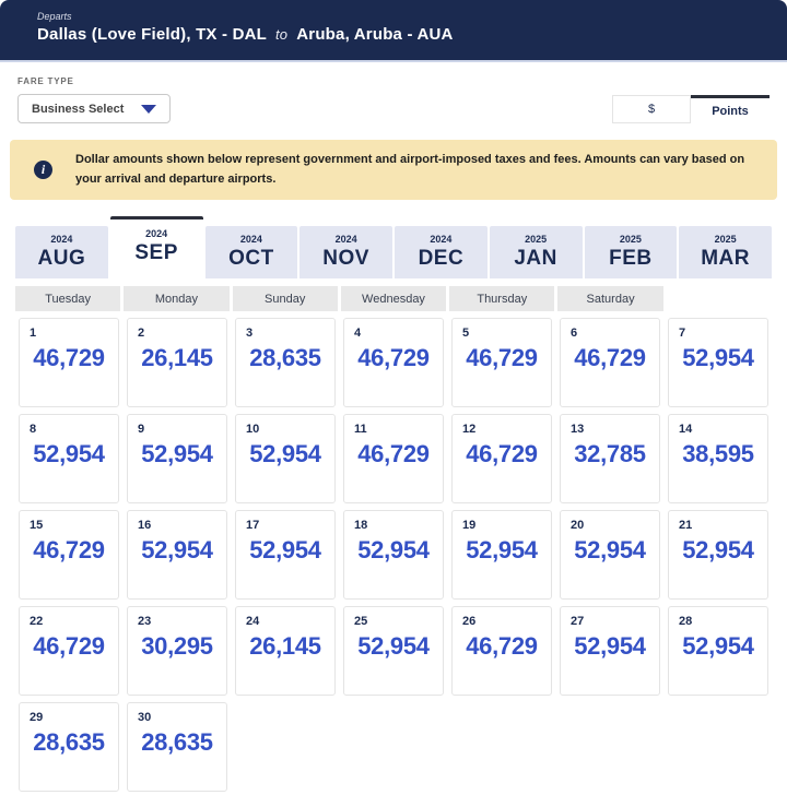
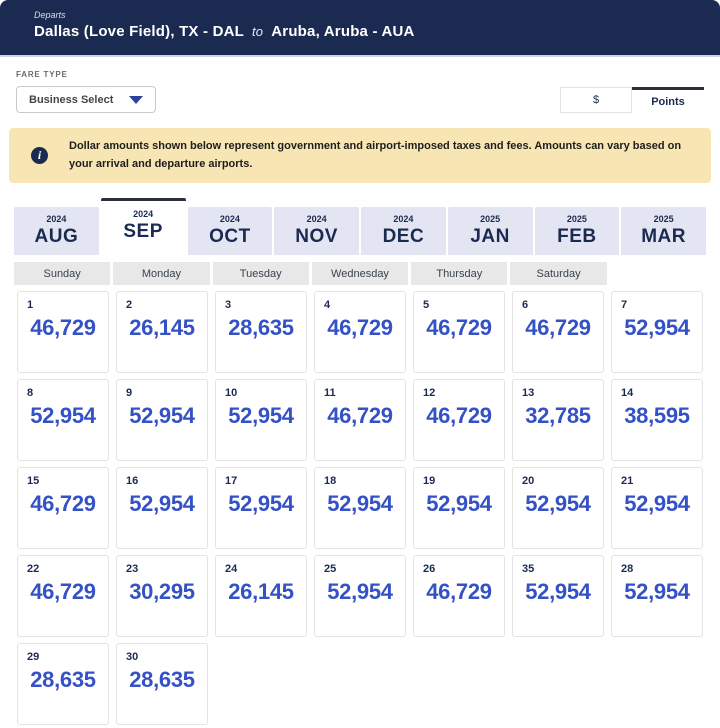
  Departs
  Dallas (Love Field), TX - DAL to Aruba, Aruba - AUA
  FARE TYPE
  Business Select
  $
  Points
  i
  Dollar amounts shown below represent government and airport-imposed taxes and fees. Amounts can vary based on your arrival and departure airports.
  2024
  AUG
  2024
  SEP
  2024
  OCT
  2024
  NOV
  2024
  DEC
  2025
  JAN
  2025
  FEB
  2025
  MAR
- Tuesday
+ Sunday
  Monday
- Sunday
+ Tuesday
  Wednesday
  Thursday
  Saturday
  1
  46,729
  2
  26,145
  3
  28,635
  4
  46,729
  5
  46,729
  6
  46,729
  7
  52,954
  8
  52,954
  9
  52,954
  10
  52,954
  11
  46,729
  12
  46,729
  13
  32,785
  14
  38,595
  15
  46,729
  16
  52,954
  17
  52,954
  18
  52,954
  19
  52,954
  20
  52,954
  21
  52,954
  22
  46,729
  23
  30,295
  24
  26,145
  25
  52,954
  26
  46,729
- 27
+ 35
  52,954
  28
  52,954
  29
  28,635
  30
  28,635
